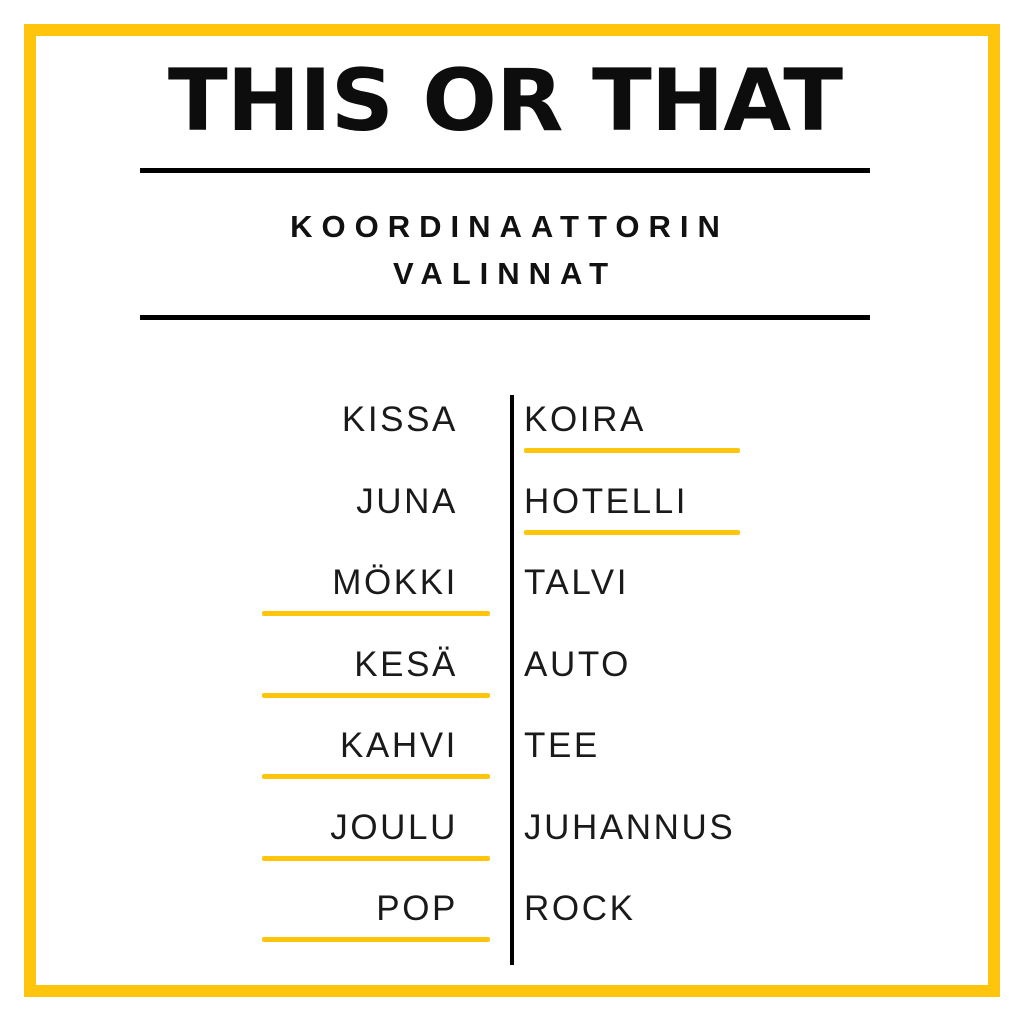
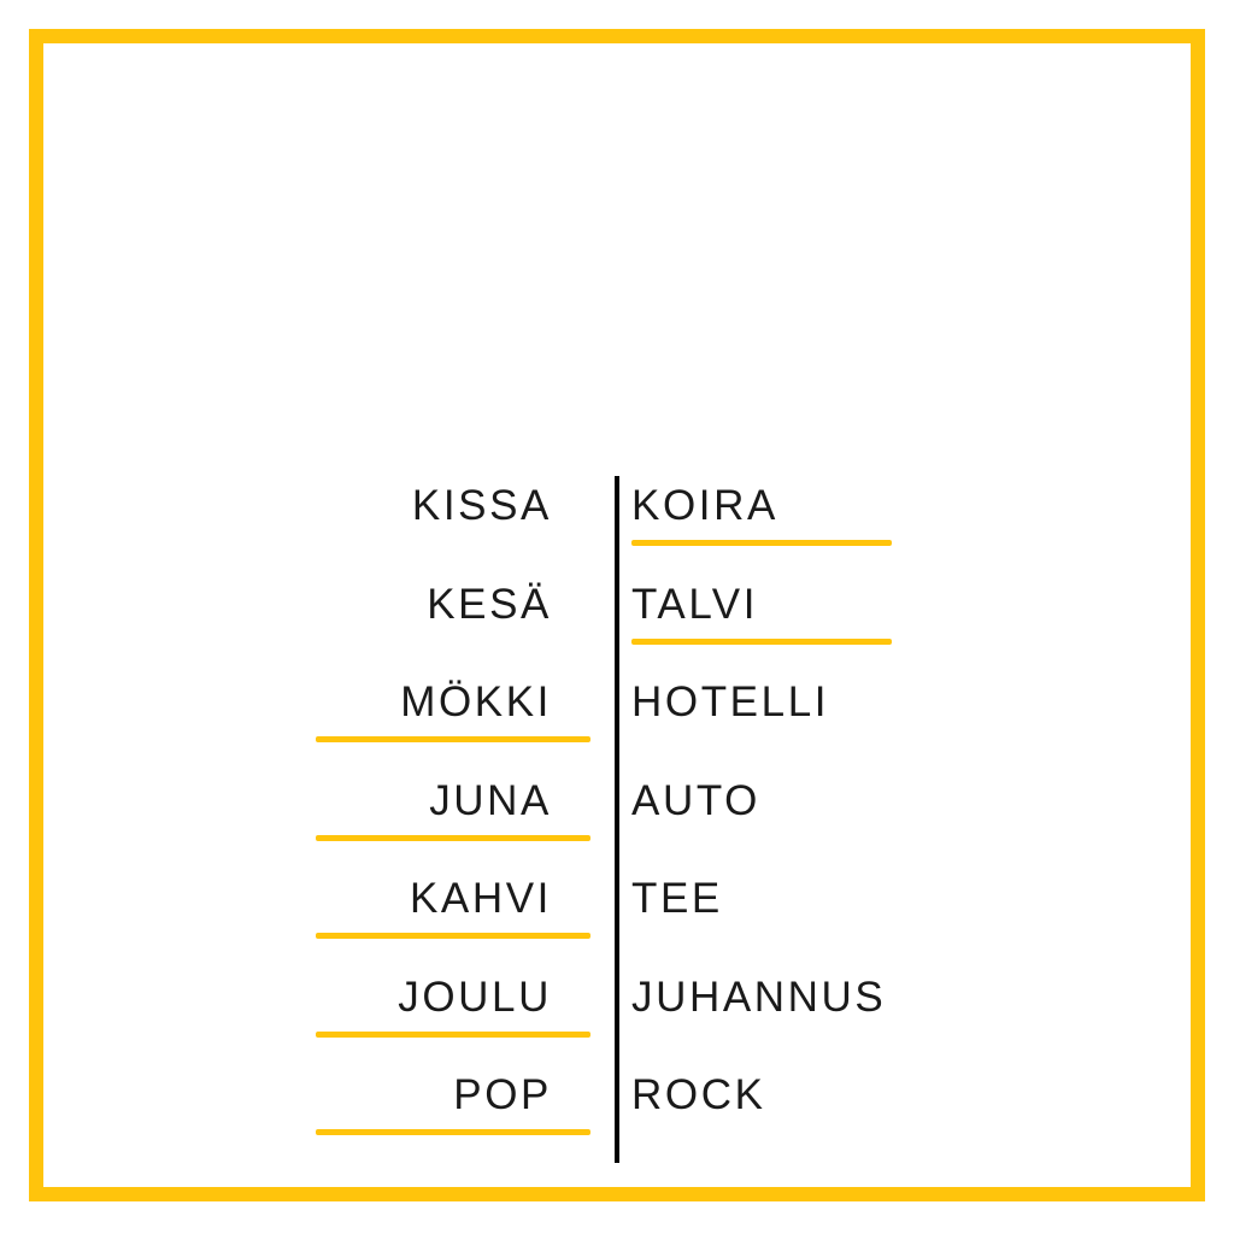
- THIS OR THAT
- KOORDINAATTORIN
- VALINNAT
  KISSA
  KOIRA
- JUNA
+ KESÄ
- HOTELLI
+ TALVI
  MÖKKI
- TALVI
+ HOTELLI
- KESÄ
+ JUNA
  AUTO
  KAHVI
  TEE
  JOULU
  JUHANNUS
  POP
  ROCK
